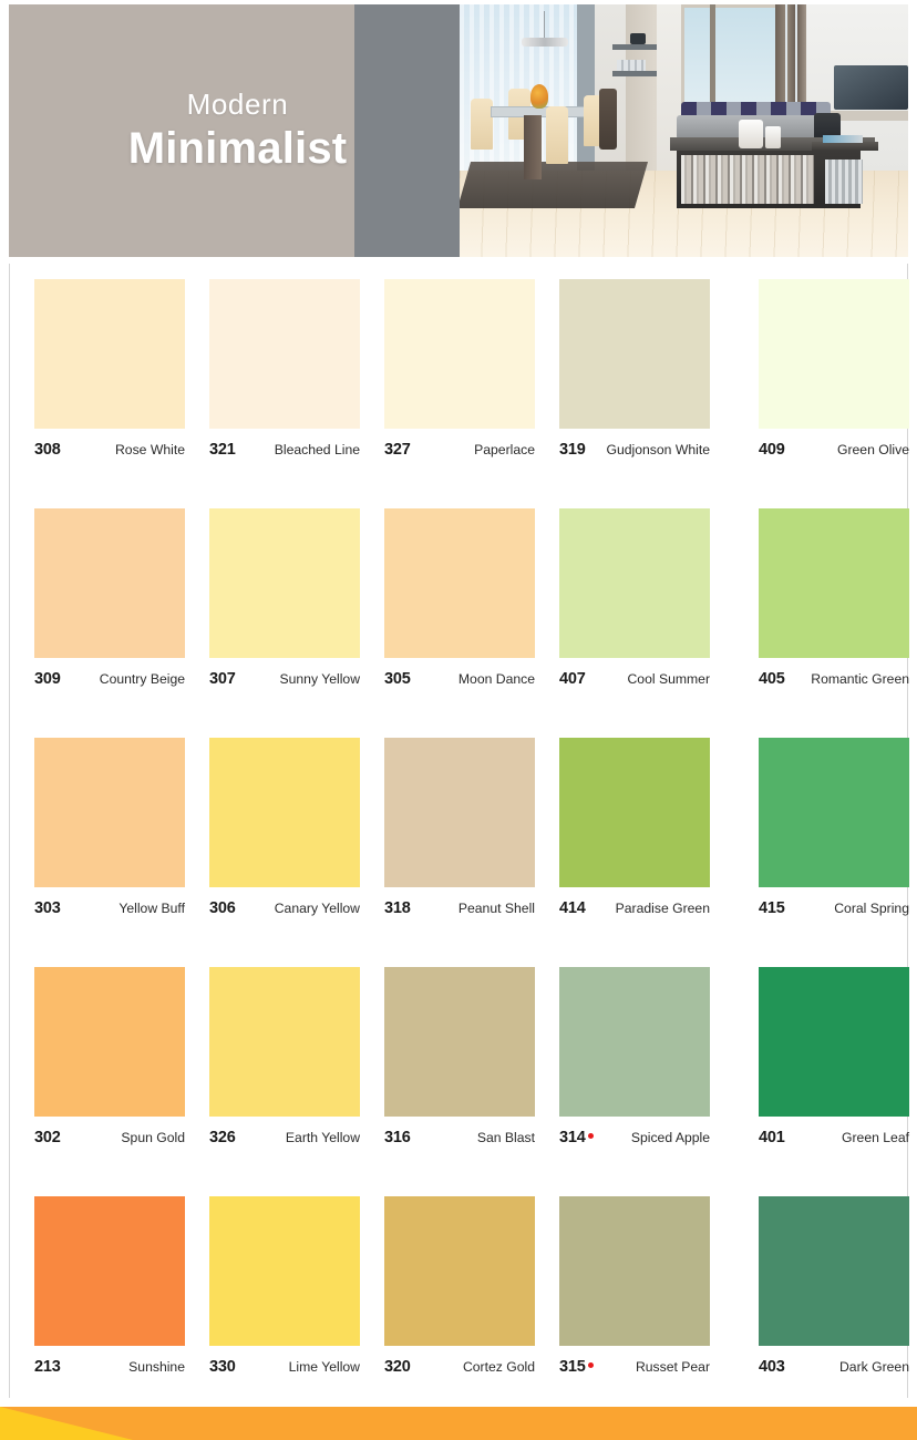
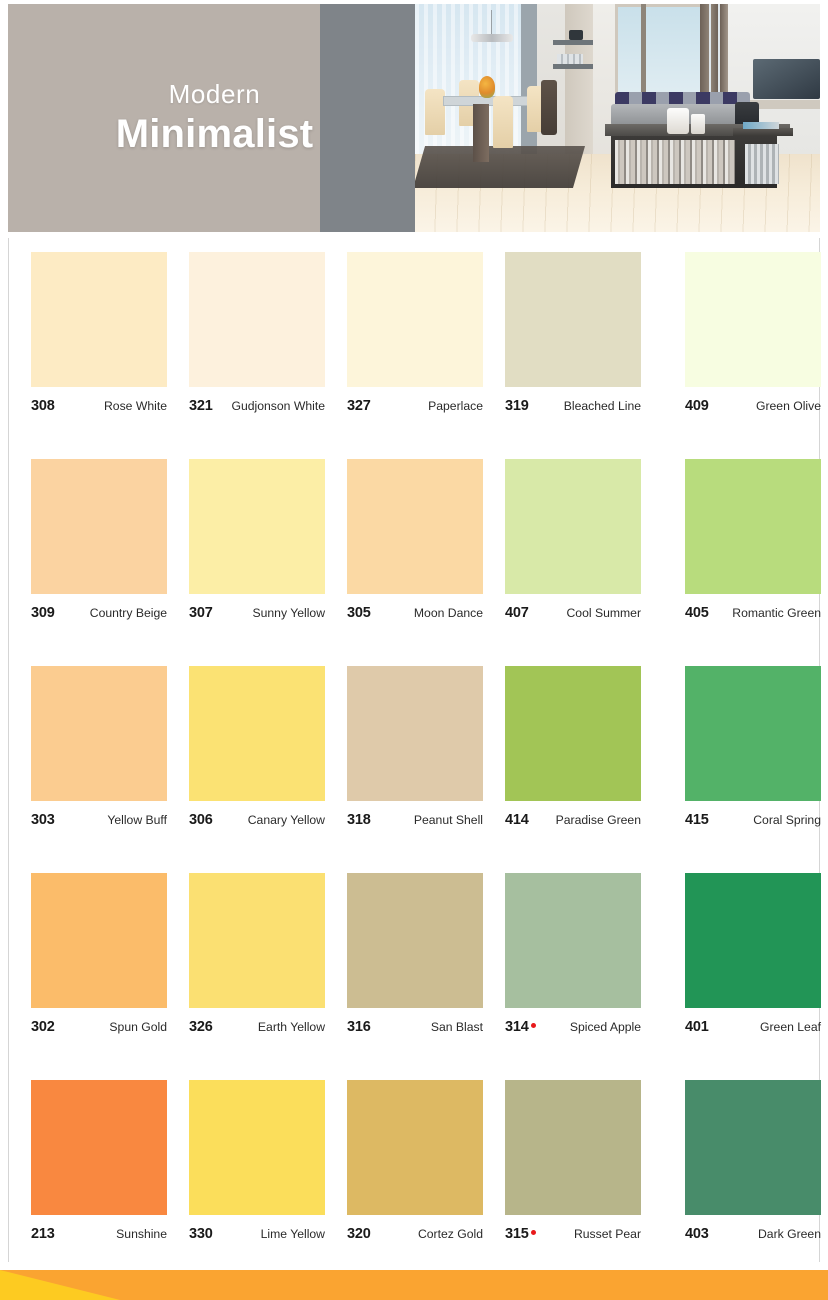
  Modern
  Minimalist
  308
  Rose White
  321
- Bleached Line
+ Gudjonson White
  327
  Paperlace
  319
- Gudjonson White
+ Bleached Line
  409
  Green Olive
  309
  Country Beige
  307
  Sunny Yellow
  305
  Moon Dance
  407
  Cool Summer
  405
  Romantic Green
  303
  Yellow Buff
  306
  Canary Yellow
  318
  Peanut Shell
  414
  Paradise Green
  415
  Coral Spring
  302
  Spun Gold
  326
  Earth Yellow
  316
  San Blast
  314
  Spiced Apple
  401
  Green Leaf
  213
  Sunshine
  330
  Lime Yellow
  320
  Cortez Gold
  315
  Russet Pear
  403
  Dark Green
